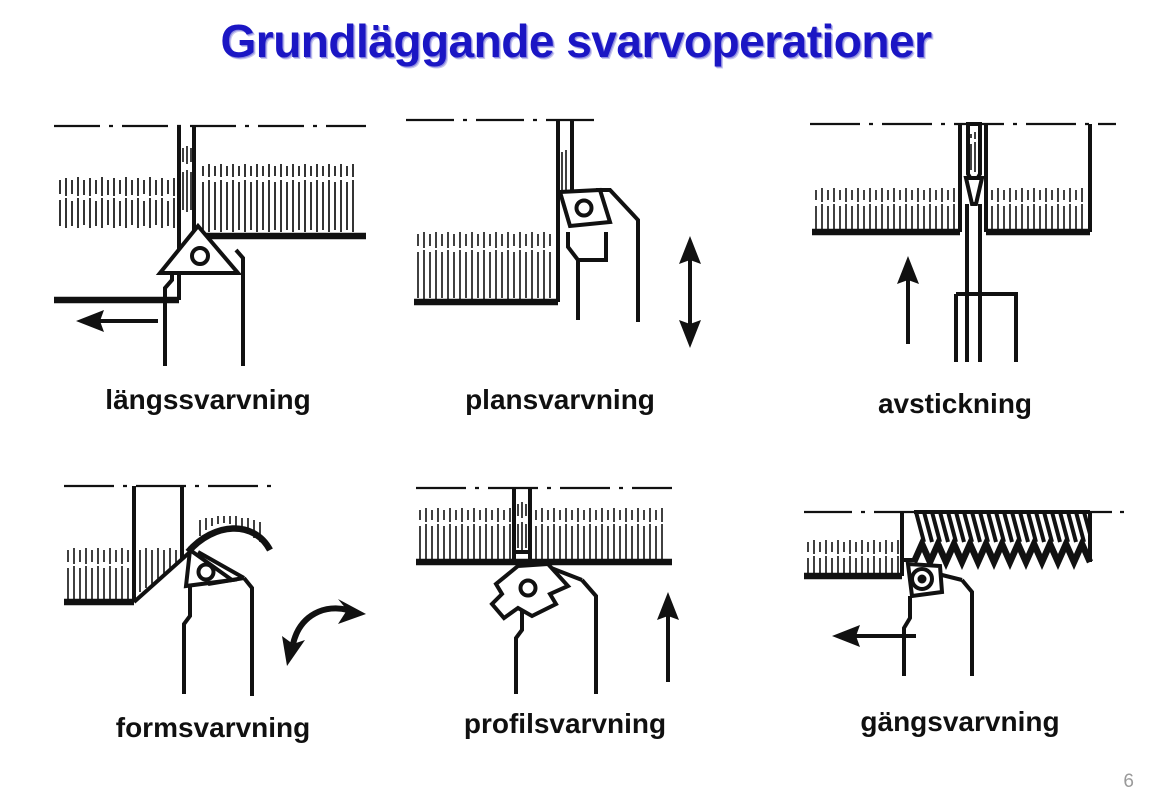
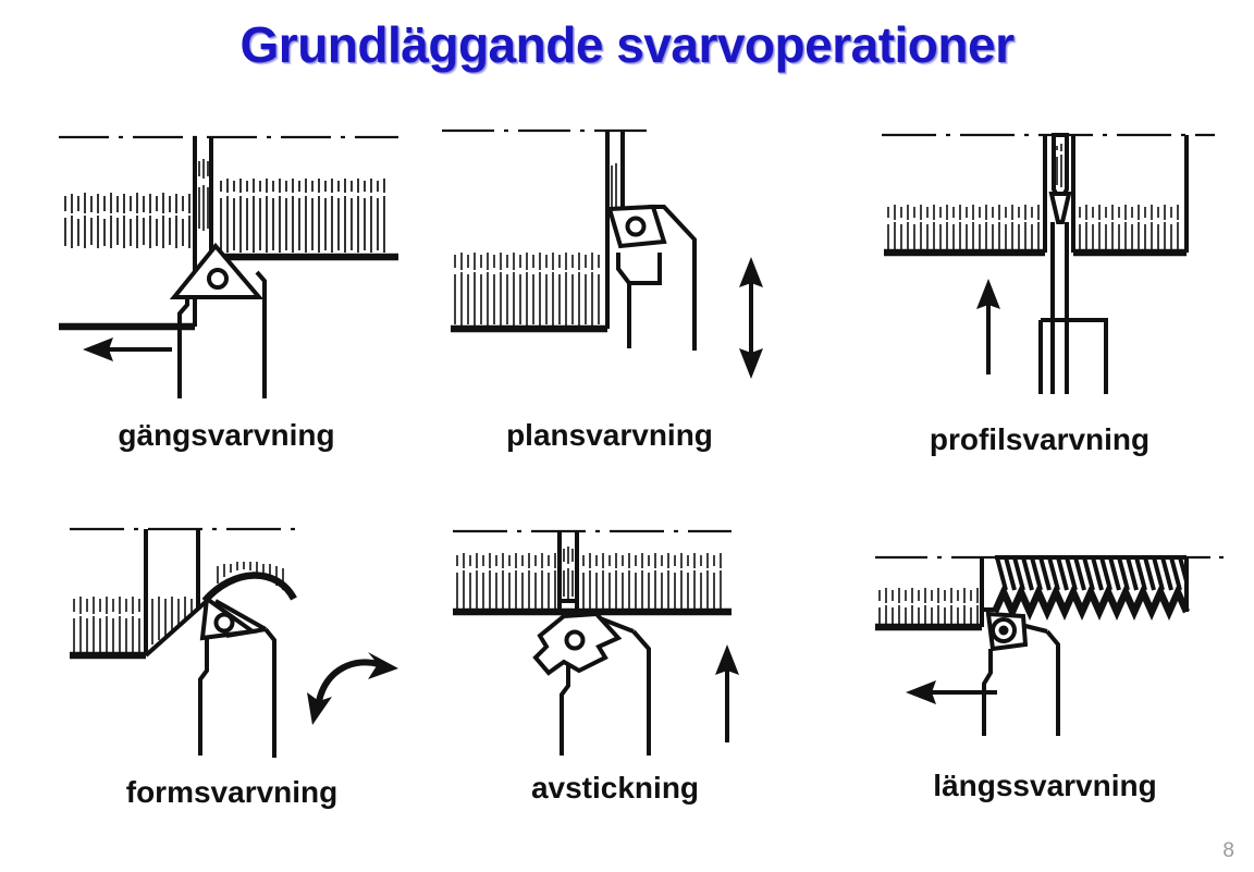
  Grundläggande svarvoperationer
- längssvarvning
+ gängsvarvning
  plansvarvning
- avstickning
+ profilsvarvning
  formsvarvning
- profilsvarvning
+ avstickning
- gängsvarvning
+ längssvarvning
- 6
+ 8
